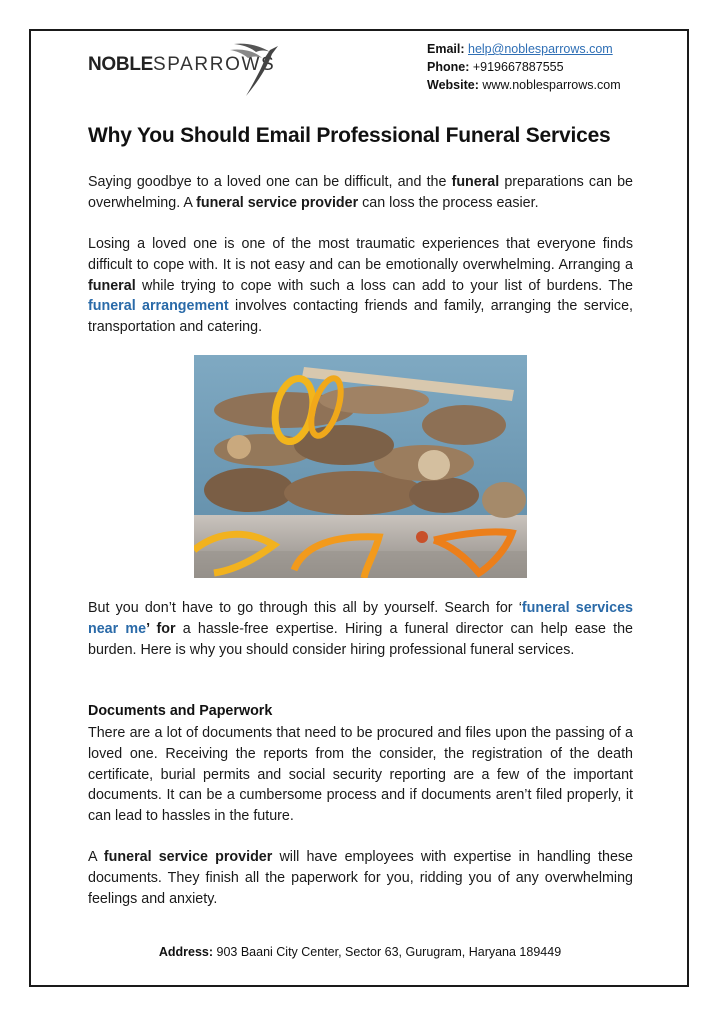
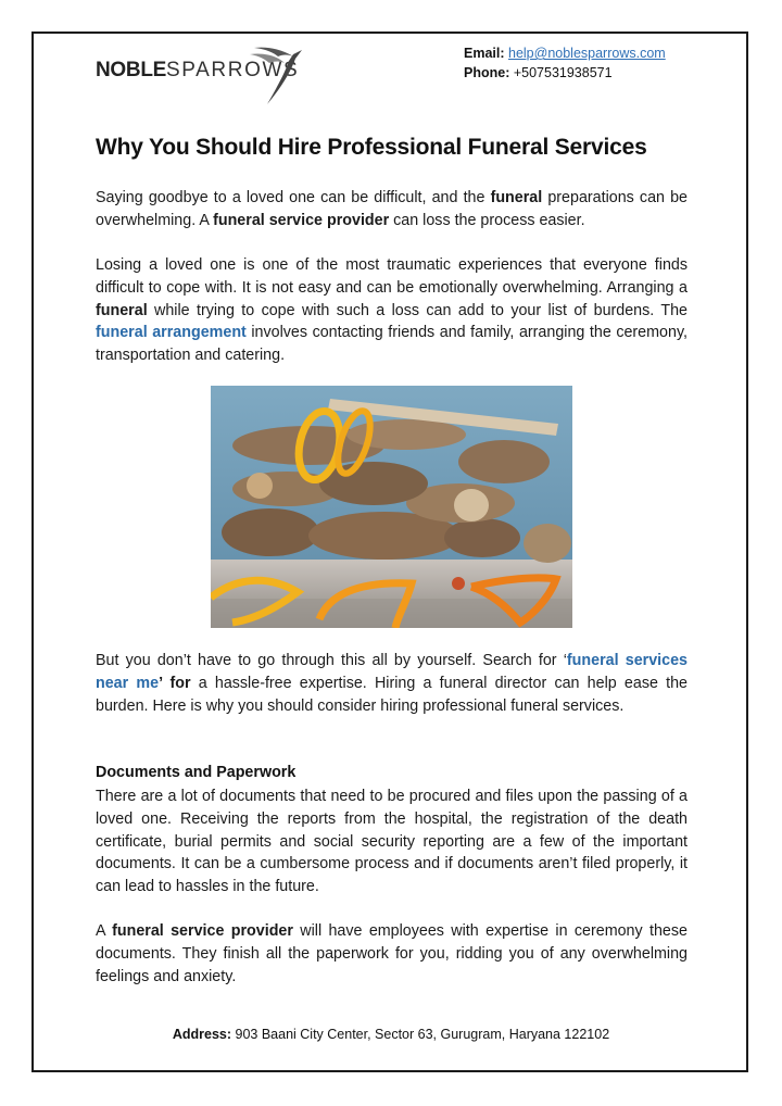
  NOBLESPARROWS
  Email: help@noblesparrows.com
- Phone: +919667887555
+ Phone: +507531938571
- Website: www.noblesparrows.com
- Why You Should Email Professional Funeral Services
+ Why You Should Hire Professional Funeral Services
  Saying goodbye to a loved one can be difficult, and the funeral preparations can be overwhelming. A funeral service provider can loss the process easier.
- Losing a loved one is one of the most traumatic experiences that everyone finds difficult to cope with. It is not easy and can be emotionally overwhelming. Arranging a funeral while trying to cope with such a loss can add to your list of burdens. The funeral arrangement involves contacting friends and family, arranging the service, transportation and catering.
+ Losing a loved one is one of the most traumatic experiences that everyone finds difficult to cope with. It is not easy and can be emotionally overwhelming. Arranging a funeral while trying to cope with such a loss can add to your list of burdens. The funeral arrangement involves contacting friends and family, arranging the ceremony, transportation and catering.
  But you don’t have to go through this all by yourself. Search for ‘funeral services near me’ for a hassle-free expertise. Hiring a funeral director can help ease the burden. Here is why you should consider hiring professional funeral services.
  Documents and Paperwork
- There are a lot of documents that need to be procured and files upon the passing of a loved one. Receiving the reports from the consider, the registration of the death certificate, burial permits and social security reporting are a few of the important documents. It can be a cumbersome process and if documents aren’t filed properly, it can lead to hassles in the future.
+ There are a lot of documents that need to be procured and files upon the passing of a loved one. Receiving the reports from the hospital, the registration of the death certificate, burial permits and social security reporting are a few of the important documents. It can be a cumbersome process and if documents aren’t filed properly, it can lead to hassles in the future.
- A funeral service provider will have employees with expertise in handling these documents. They finish all the paperwork for you, ridding you of any overwhelming feelings and anxiety.
+ A funeral service provider will have employees with expertise in ceremony these documents. They finish all the paperwork for you, ridding you of any overwhelming feelings and anxiety.
- Address: 903 Baani City Center, Sector 63, Gurugram, Haryana 189449
+ Address: 903 Baani City Center, Sector 63, Gurugram, Haryana 122102
